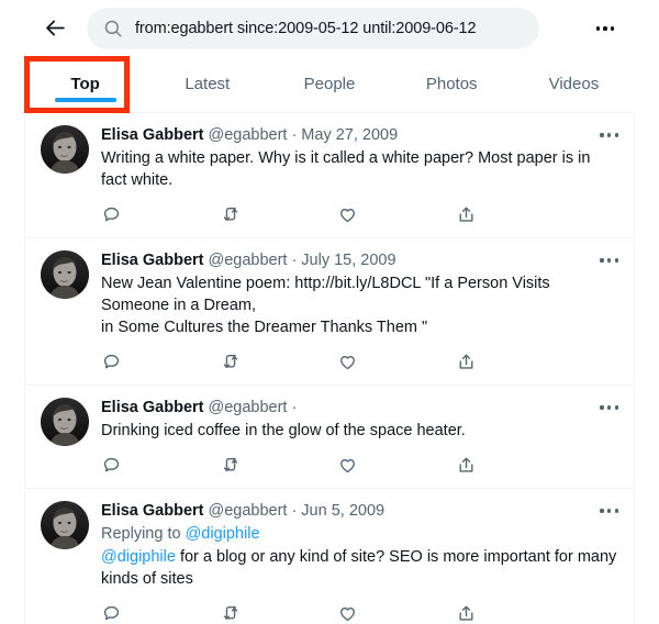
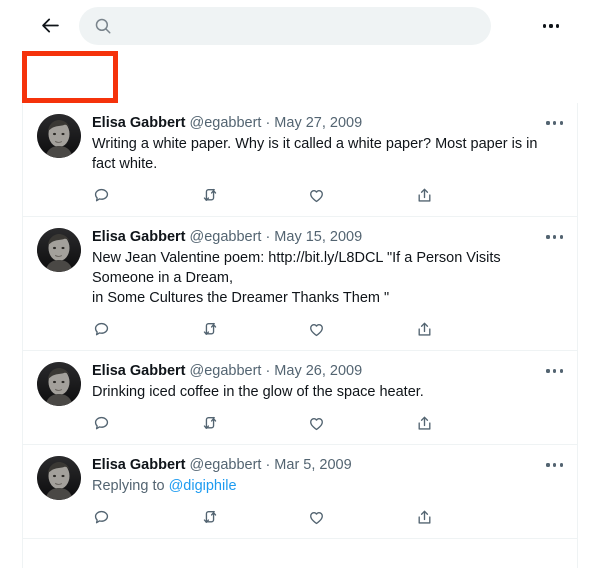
- from:egabbert since:2009-05-12 until:2009-06-12
- Top
- Latest
- People
- Photos
- Videos
  Elisa Gabbert
  @egabbert
  ·
  May 27, 2009
  Writing a white paper. Why is it called a white paper? Most paper is in fact white.
  Elisa Gabbert
  @egabbert
  ·
- July 15, 2009
+ May 15, 2009
  New Jean Valentine poem: http://bit.ly/L8DCL "If a Person Visits Someone in a Dream,
  in Some Cultures the Dreamer Thanks Them "
  Elisa Gabbert
  @egabbert
  ·
+ May 26, 2009
  Drinking iced coffee in the glow of the space heater.
  Elisa Gabbert
  @egabbert
  ·
- Jun 5, 2009
+ Mar 5, 2009
  Replying to @digiphile
- @digiphile for a blog or any kind of site? SEO is more important for many kinds of sites
